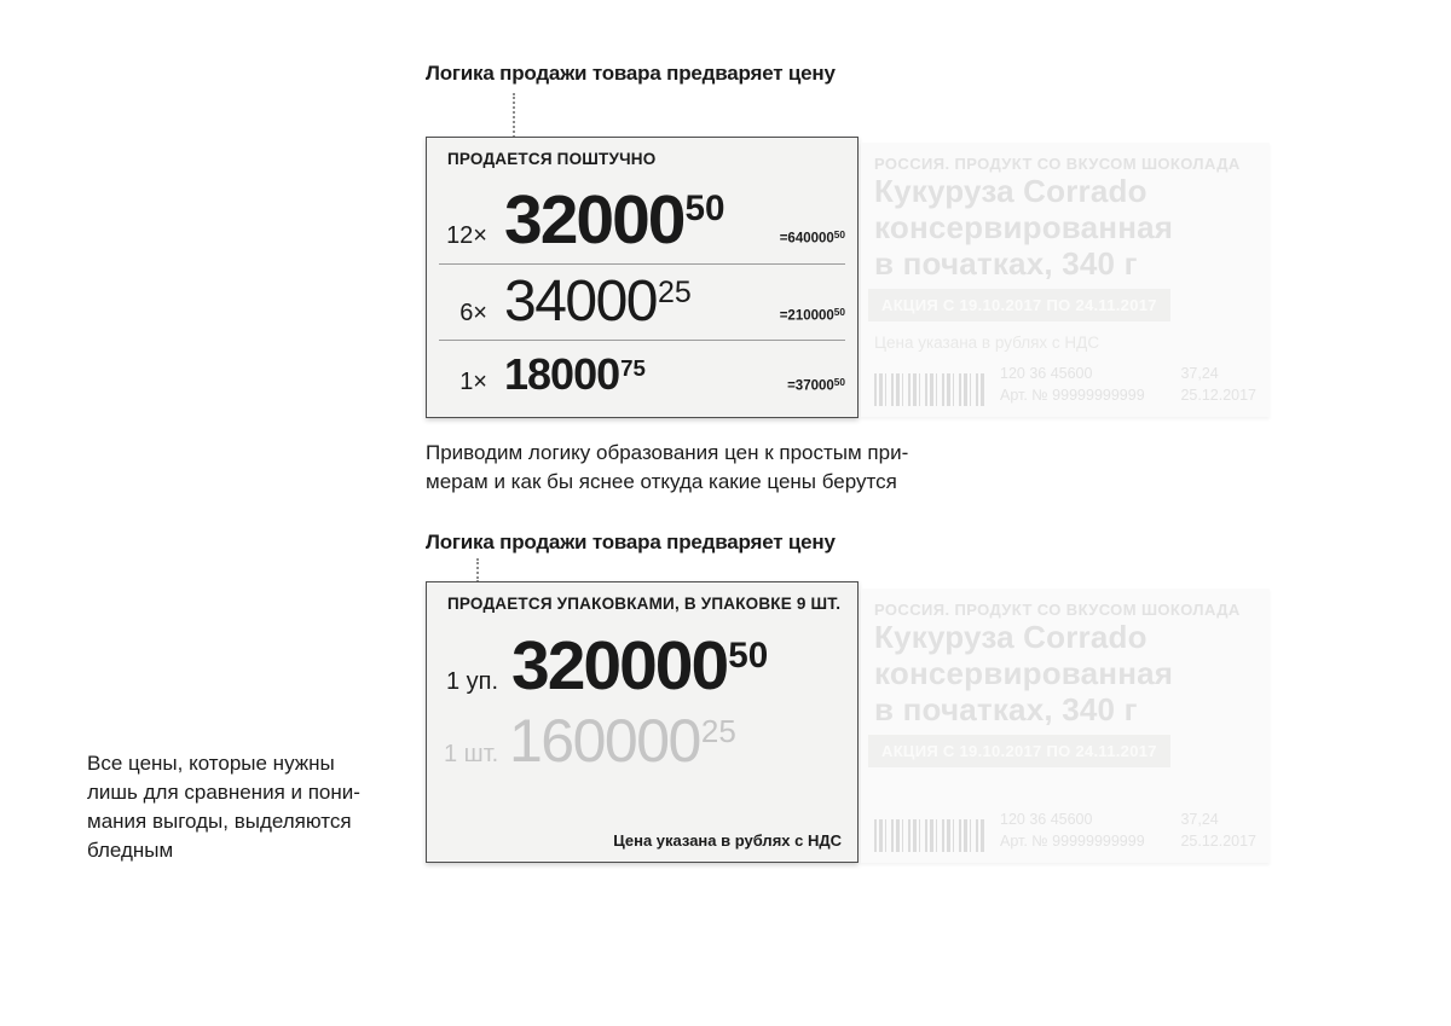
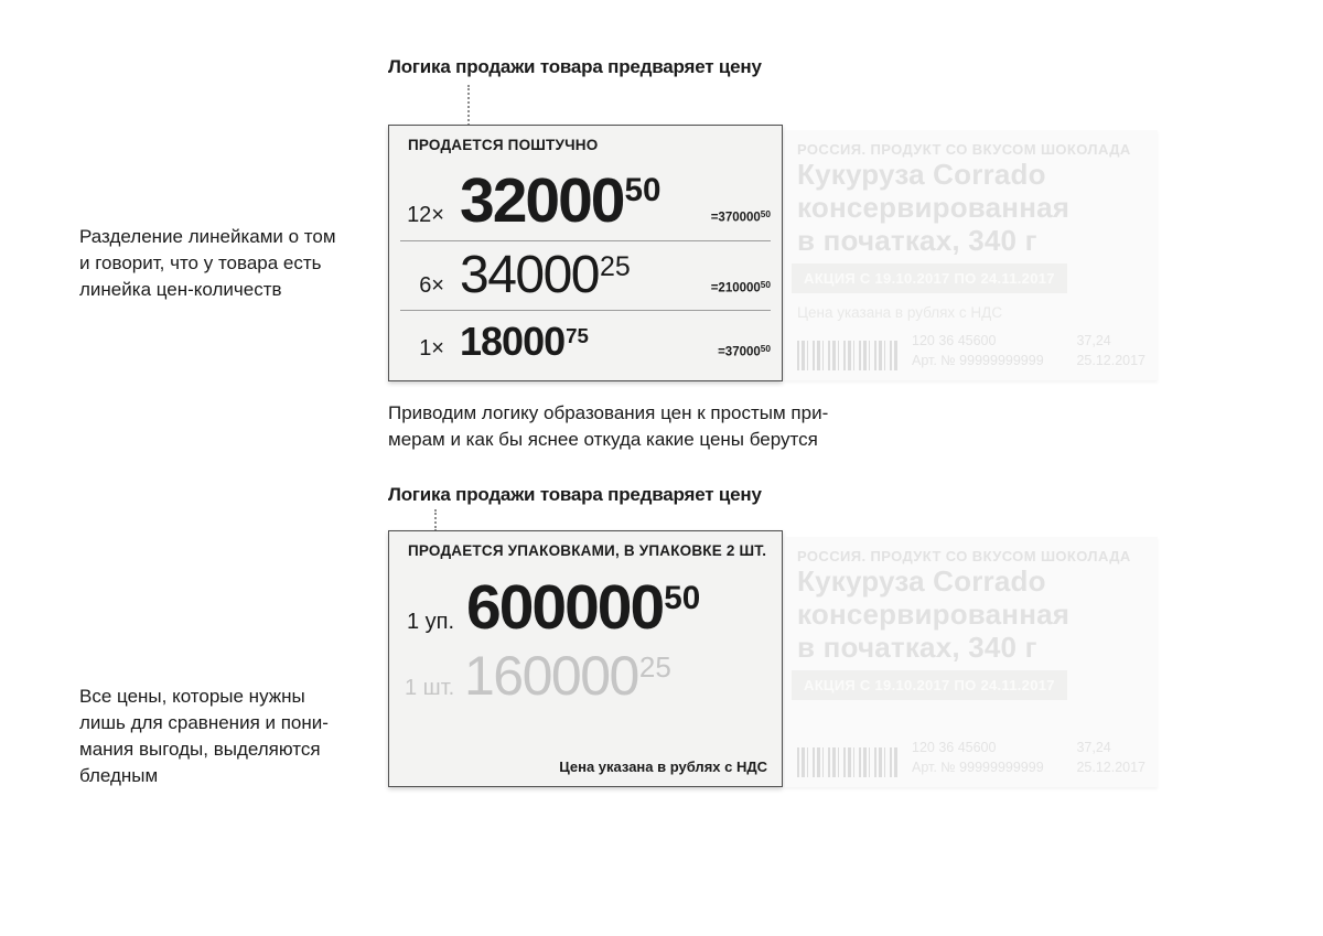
  Логика продажи товара предваряет цену
+ Разделение линейками о том
+ и говорит, что у товара есть
+ линейка цен-количеств
  ПРОДАЕТСЯ ПОШТУЧНО
  12×
  3200050
- =64000050
+ =37000050
  6×
  3400025
  =21000050
  1×
  1800075
  =3700050
  РОССИЯ. ПРОДУКТ СО ВКУСОМ ШОКОЛАДА
  Кукуруза Corrado
  консервированная
  в початках, 340 г
  Приводим логику образования цен к простым при-
  мерам и как бы яснее откуда какие цены берутся
  Логика продажи товара предваряет цену
  Все цены, которые нужны
  лишь для сравнения и пони-
  мания выгоды, выделяются
  бледным
- ПРОДАЕТСЯ УПАКОВКАМИ, В УПАКОВКЕ 9 ШТ.
+ ПРОДАЕТСЯ УПАКОВКАМИ, В УПАКОВКЕ 2 ШТ.
  1 уп.
- 32000050
+ 60000050
  1 шт.
  16000025
  Цена указана в рублях с НДС
  РОССИЯ. ПРОДУКТ СО ВКУСОМ ШОКОЛАДА
  Кукуруза Corrado
  консервированная
  в початках, 340 г
